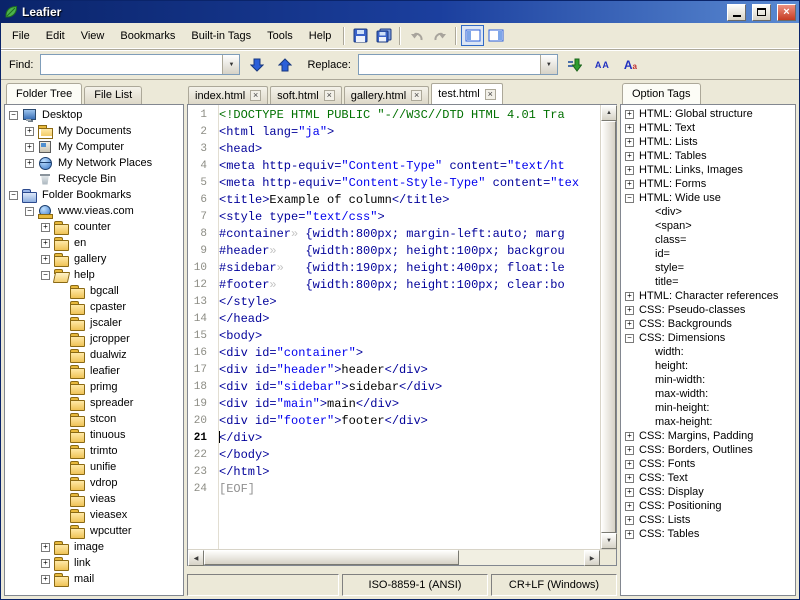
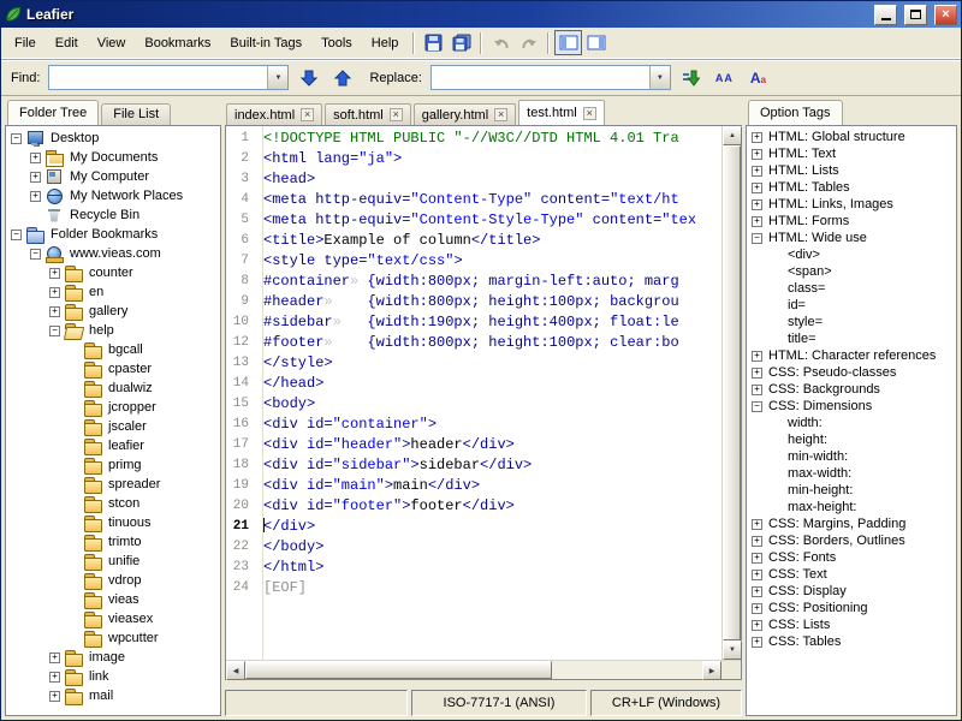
  Leafier
  ×
  File
  Edit
  View
  Bookmarks
  Built-in Tags
  Tools
  Help
  Find:
  Replace:
  AA
  Aa
  Folder Tree
  File List
  −
  Desktop
  +
  My Documents
  +
  My Computer
  +
  My Network Places
  Recycle Bin
  −
  Folder Bookmarks
  −
  www.vieas.com
  +
  counter
  +
  en
  +
  gallery
  −
  help
  bgcall
  cpaster
- jscaler
+ dualwiz
  jcropper
- dualwiz
+ jscaler
  leafier
  primg
  spreader
  stcon
  tinuous
  trimto
  unifie
  vdrop
  vieas
  vieasex
  wpcutter
  +
  image
  +
  link
  +
  mail
  index.html
  ×
  soft.html
  ×
  gallery.html
  ×
  test.html
  ×
  1
  <!DOCTYPE HTML PUBLIC "-//W3C//DTD HTML 4.01 Tra
  2
  <html lang="ja">
  3
  <head>
  4
  <meta http-equiv="Content-Type" content="text/ht
  5
  <meta http-equiv="Content-Style-Type" content="tex
  6
  <title>Example of column</title>
  7
  <style type="text/css">
  8
  #container» {width:800px; margin-left:auto; marg
  9
  #header» {width:800px; height:100px; backgrou
  10
  #sidebar» {width:190px; height:400px; float:le
  12
  #footer» {width:800px; height:100px; clear:bo
  13
  </style>
  14
  </head>
  15
  <body>
  16
  <div id="container">
  17
  <div id="header">header</div>
  18
  <div id="sidebar">sidebar</div>
  19
  <div id="main">main</div>
  20
  <div id="footer">footer</div>
  21
  </div>
  22
  </body>
  23
  </html>
  24
  [EOF]
- ISO-8859-1 (ANSI)
+ ISO-7717-1 (ANSI)
  CR+LF (Windows)
  Option Tags
  +
  HTML: Global structure
  +
  HTML: Text
  +
  HTML: Lists
  +
  HTML: Tables
  +
  HTML: Links, Images
  +
  HTML: Forms
  −
  HTML: Wide use
  <div>
  <span>
  class=
  id=
  style=
  title=
  +
  HTML: Character references
  +
  CSS: Pseudo-classes
  +
  CSS: Backgrounds
  −
  CSS: Dimensions
  width:
  height:
  min-width:
  max-width:
  min-height:
  max-height:
  +
  CSS: Margins, Padding
  +
  CSS: Borders, Outlines
  +
  CSS: Fonts
  +
  CSS: Text
  +
  CSS: Display
  +
  CSS: Positioning
  +
  CSS: Lists
  +
  CSS: Tables
